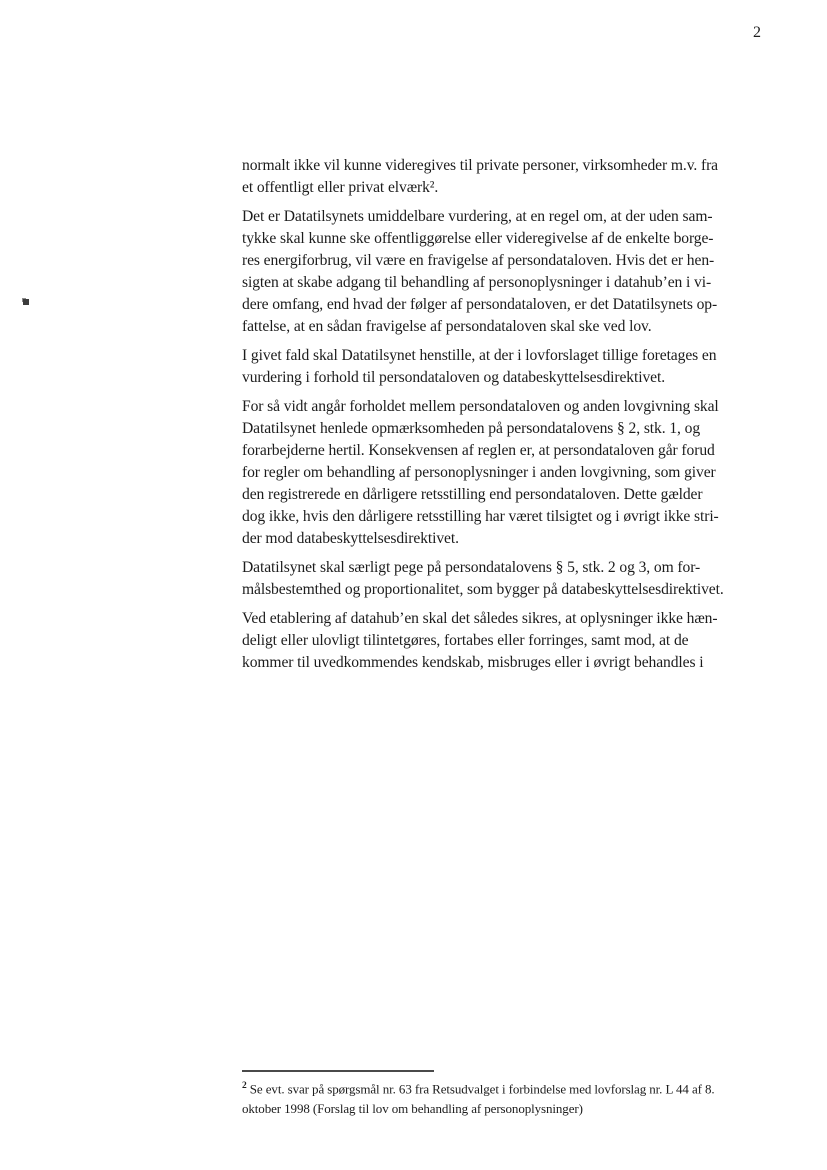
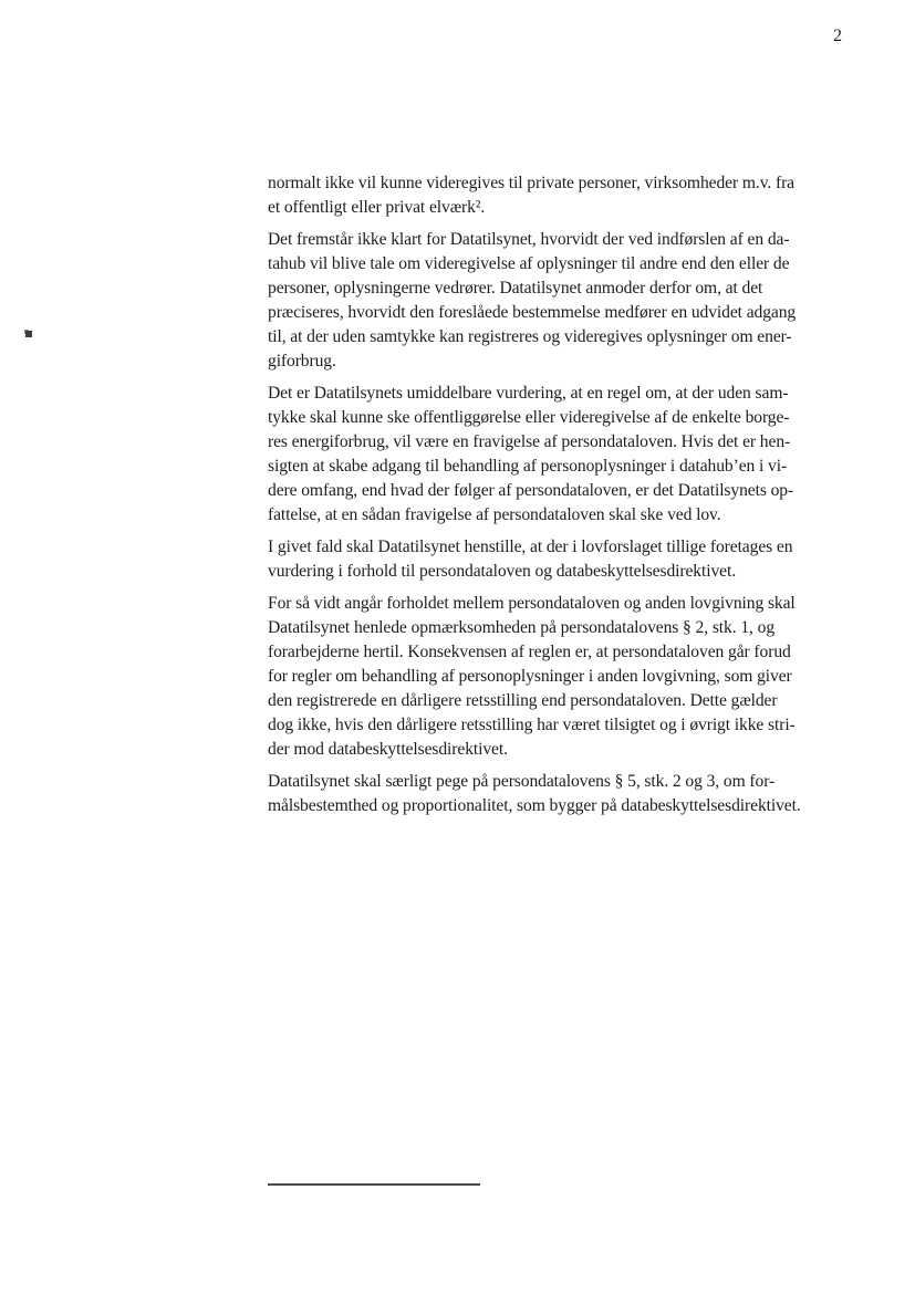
  2
  normalt ikke vil kunne videregives til private personer, virksomheder m.v. fra
  et offentligt eller privat elværk².
+ Det fremstår ikke klart for Datatilsynet, hvorvidt der ved indførslen af en da-
+ tahub vil blive tale om videregivelse af oplysninger til andre end den eller de
+ personer, oplysningerne vedrører. Datatilsynet anmoder derfor om, at det
+ præciseres, hvorvidt den foreslåede bestemmelse medfører en udvidet adgang
+ til, at der uden samtykke kan registreres og videregives oplysninger om ener-
+ giforbrug.
  Det er Datatilsynets umiddelbare vurdering, at en regel om, at der uden sam-
  tykke skal kunne ske offentliggørelse eller videregivelse af de enkelte borge-
  res energiforbrug, vil være en fravigelse af persondataloven. Hvis det er hen-
  sigten at skabe adgang til behandling af personoplysninger i datahub’en i vi-
  dere omfang, end hvad der følger af persondataloven, er det Datatilsynets op-
  fattelse, at en sådan fravigelse af persondataloven skal ske ved lov.
  I givet fald skal Datatilsynet henstille, at der i lovforslaget tillige foretages en
  vurdering i forhold til persondataloven og databeskyttelsesdirektivet.
  For så vidt angår forholdet mellem persondataloven og anden lovgivning skal
  Datatilsynet henlede opmærksomheden på persondatalovens § 2, stk. 1, og
  forarbejderne hertil. Konsekvensen af reglen er, at persondataloven går forud
  for regler om behandling af personoplysninger i anden lovgivning, som giver
  den registrerede en dårligere retsstilling end persondataloven. Dette gælder
  dog ikke, hvis den dårligere retsstilling har været tilsigtet og i øvrigt ikke stri-
  der mod databeskyttelsesdirektivet.
  Datatilsynet skal særligt pege på persondatalovens § 5, stk. 2 og 3, om for-
  målsbestemthed og proportionalitet, som bygger på databeskyttelsesdirektivet.
- Ved etablering af datahub’en skal det således sikres, at oplysninger ikke hæn-
- deligt eller ulovligt tilintetgøres, fortabes eller forringes, samt mod, at de
- kommer til uvedkommendes kendskab, misbruges eller i øvrigt behandles i
- 2 Se evt. svar på spørgsmål nr. 63 fra Retsudvalget i forbindelse med lovforslag nr. L 44 af 8.
- oktober 1998 (Forslag til lov om behandling af personoplysninger)
